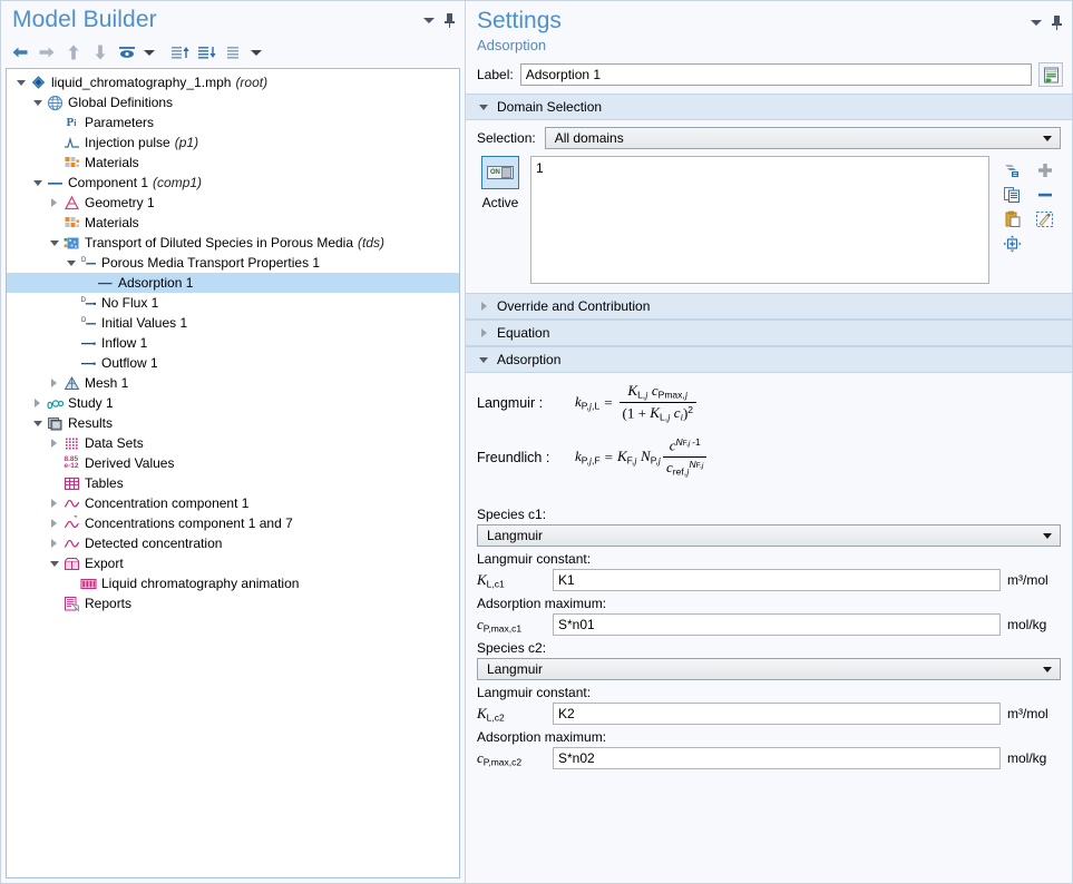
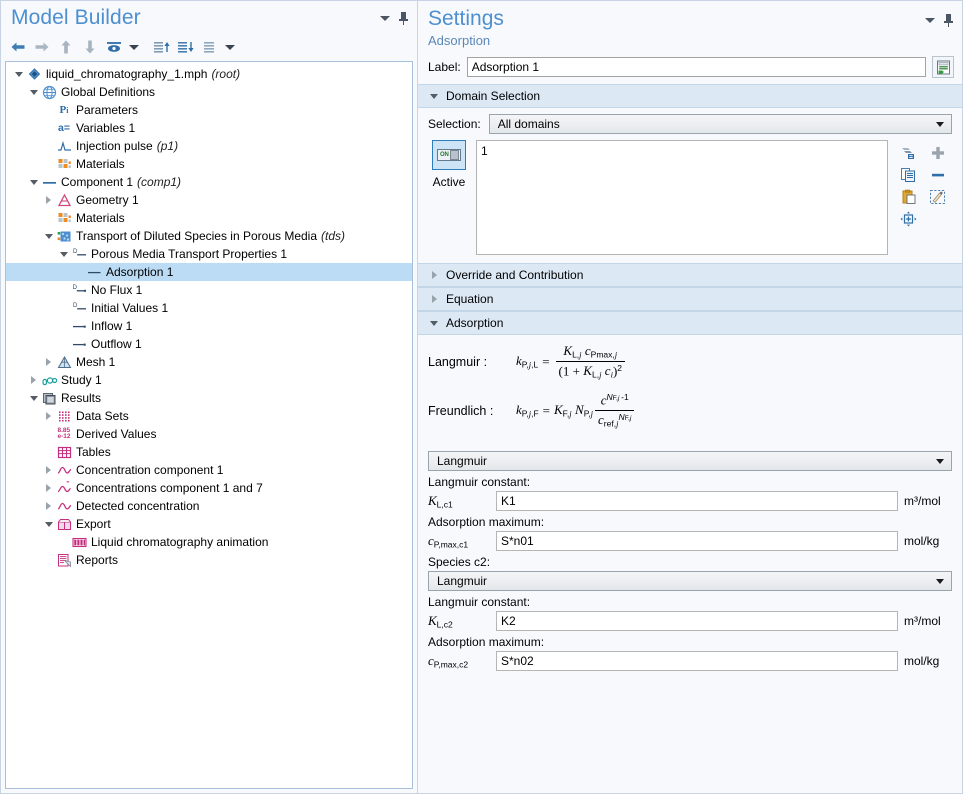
  Model Builder
  liquid_chromatography_1.mph
  (root)
  Global Definitions
  Pi
  Parameters
+ a=
+ Variables 1
  Injection pulse
  (p1)
  Materials
  Component 1
  (comp1)
  Geometry 1
  Materials
  Transport of Diluted Species in Porous Media
  (tds)
  Porous Media Transport Properties 1
  Adsorption 1
  No Flux 1
  Initial Values 1
  Inflow 1
  Outflow 1
  Mesh 1
  Study 1
  Results
  Data Sets
  Derived Values
  Tables
  Concentration component 1
  *
  Concentrations component 1 and 7
  Detected concentration
  Export
  Liquid chromatography animation
  Reports
  Settings
  Adsorption
  Label:
  Adsorption 1
  Domain Selection
  Selection:
  All domains
  Active
  1
  Override and Contribution
  Equation
  Adsorption
  Langmuir :
  kP,j,L
  =
  KL,j cPmax,j
  (1 + KL,j ci)2
  Freundlich :
  kP,j,F
  =
  KF,j
  NP,j
  cref,jN
- Species c1:
  Langmuir
  Langmuir constant:
  KL,c1
  K1
  m³/mol
  Adsorption maximum:
  cP,max,c1
  S*n01
  mol/kg
  Species c2:
  Langmuir
  Langmuir constant:
  KL,c2
  K2
  m³/mol
  Adsorption maximum:
  cP,max,c2
  S*n02
  mol/kg
